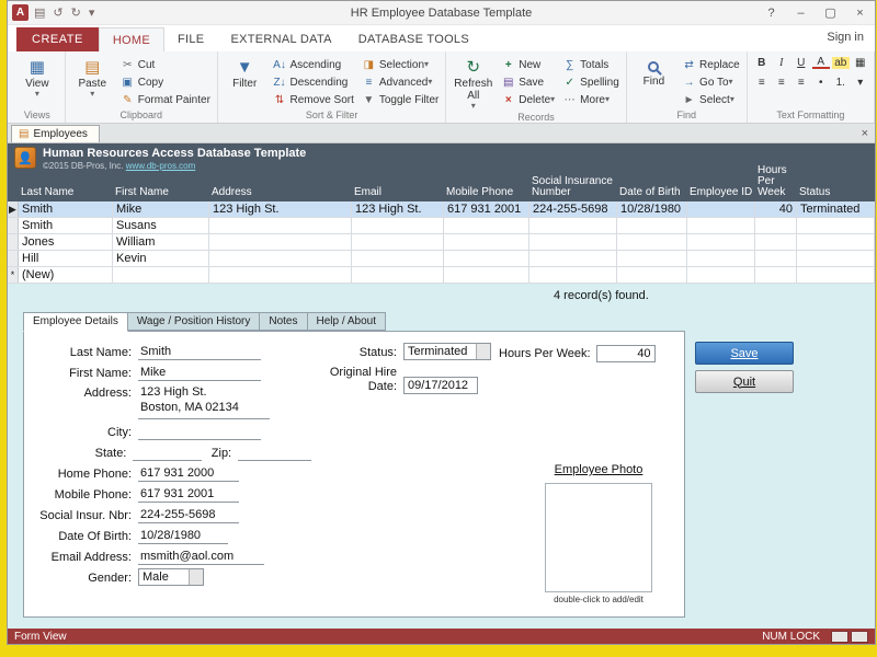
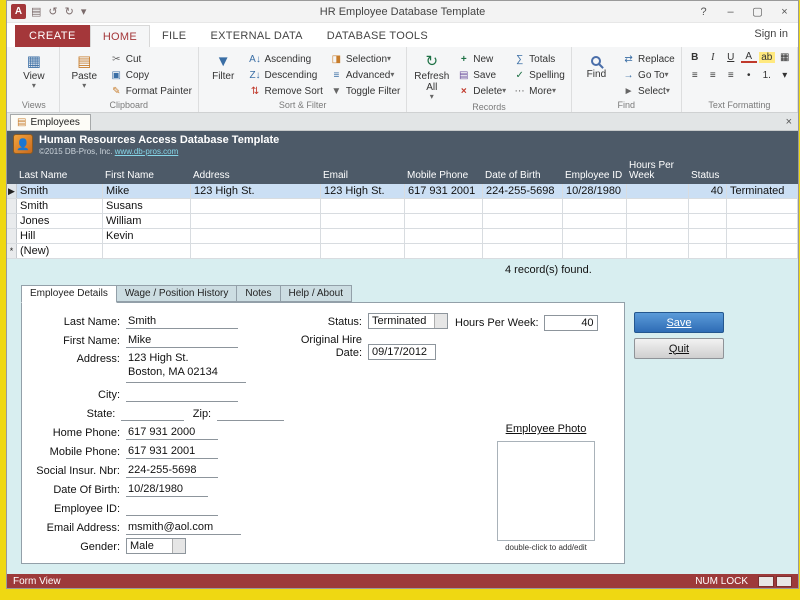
  A
  ▤
  ↺
  ↻
  ▾
  HR Employee Database Template
  ?
  –
  ▢
  ×
  CREATE
  HOME
  FILE
  EXTERNAL DATA
  DATABASE TOOLS
  Sign in
  ▦
  View
  ▾
  Views
  ▤
  Paste
  ▾
  ✂
  Cut
  ▣
  Copy
  ✎
  Format Painter
  Clipboard
  ▼
  Filter
  A↓
  Ascending
  Z↓
  Descending
  ⇅
  Remove Sort
  ◨
  Selection
  ▾
  ≡
  Advanced
  ▾
  ▼
  Toggle Filter
  Sort & Filter
  ↻
  Refresh All
  ▾
  +
  New
  ▤
  Save
  ×
  Delete
  ▾
  ∑
  Totals
  ✓
  Spelling
  ⋯
  More
  ▾
  Records
  Find
  ⇄
  Replace
  →
  Go To
  ▾
  ►
  Select
  ▾
  Find
  B
  I
  U
  A
  ab
  ▦
  ≡
  ≡
  ≡
  •
  1.
  ▾
  Text Formatting
  ▤
  Employees
  ×
  Last Name
  First Name
  Address
  Email
  Mobile Phone
- Social Insurance Number
  Date of Birth
  Employee ID
  Hours Per Week
  Status
  👤
  Human Resources Access Database Template
  ©2015 DB-Pros, Inc. www.db-pros.com
  ▶
  Smith
  Mike
  123 High St.
  123 High St.
  617 931 2001
  224-255-5698
  10/28/1980
  40
  Terminated
  Smith
  Susans
  Jones
  William
  Hill
  Kevin
  *
  (New)
  4 record(s) found.
  Employee Details
  Wage / Position History
  Notes
  Help / About
  Last Name:
  Smith
  First Name:
  Mike
  Address:
  123 High St.
  Boston, MA 02134
  City:
  State:
  Zip:
  Home Phone:
  617 931 2000
  Mobile Phone:
  617 931 2001
  Social Insur. Nbr:
  224-255-5698
  Date Of Birth:
  10/28/1980
+ Employee ID:
  Email Address:
  msmith@aol.com
  Gender:
  Male
  Status:
  Terminated
  Original Hire Date:
  09/17/2012
  Hours Per Week:
  40
  Employee Photo
  double-click to add/edit
  Save
  Quit
  Form View
  NUM LOCK
